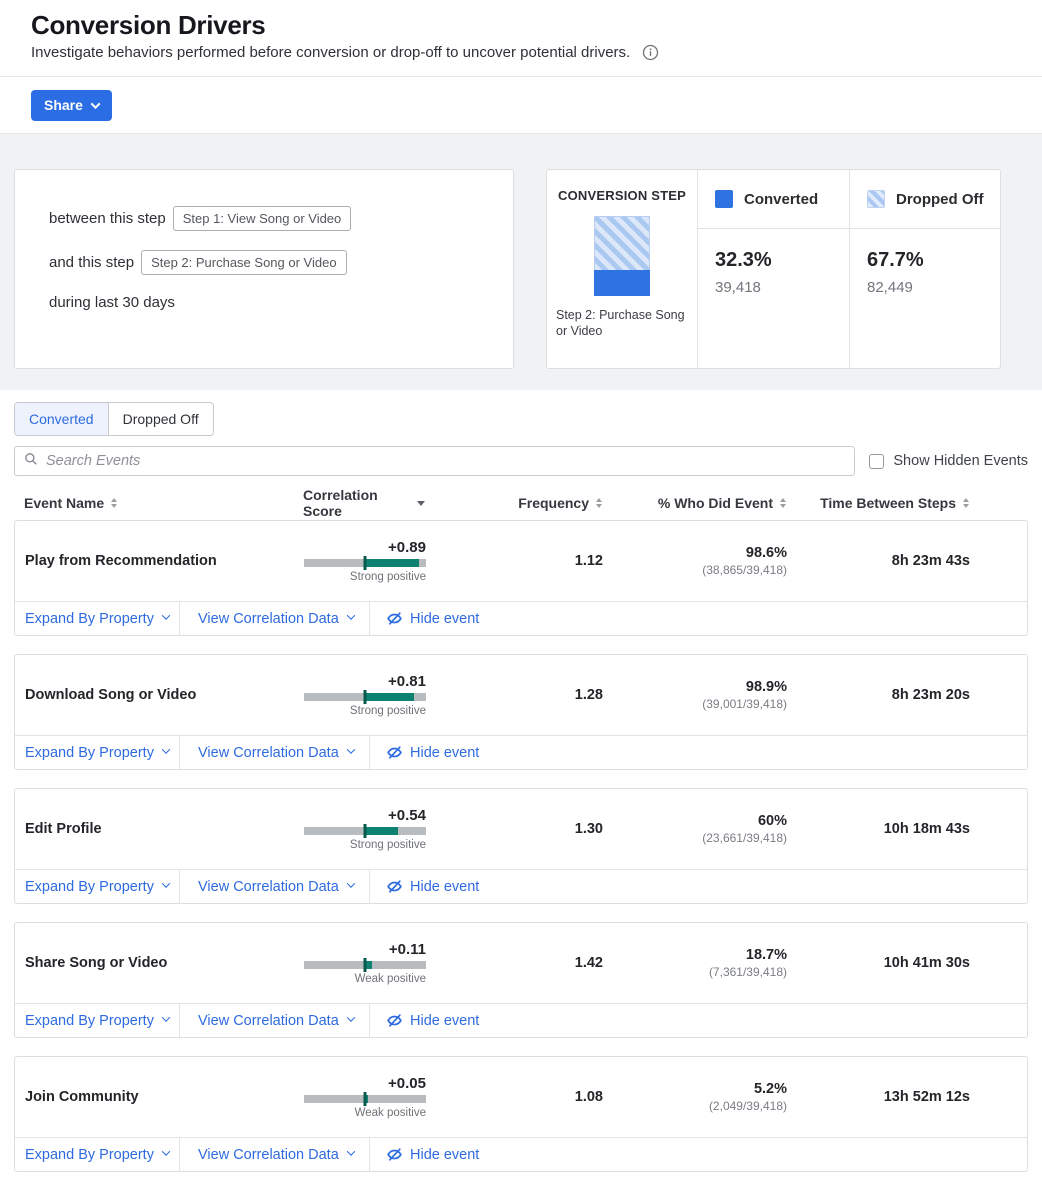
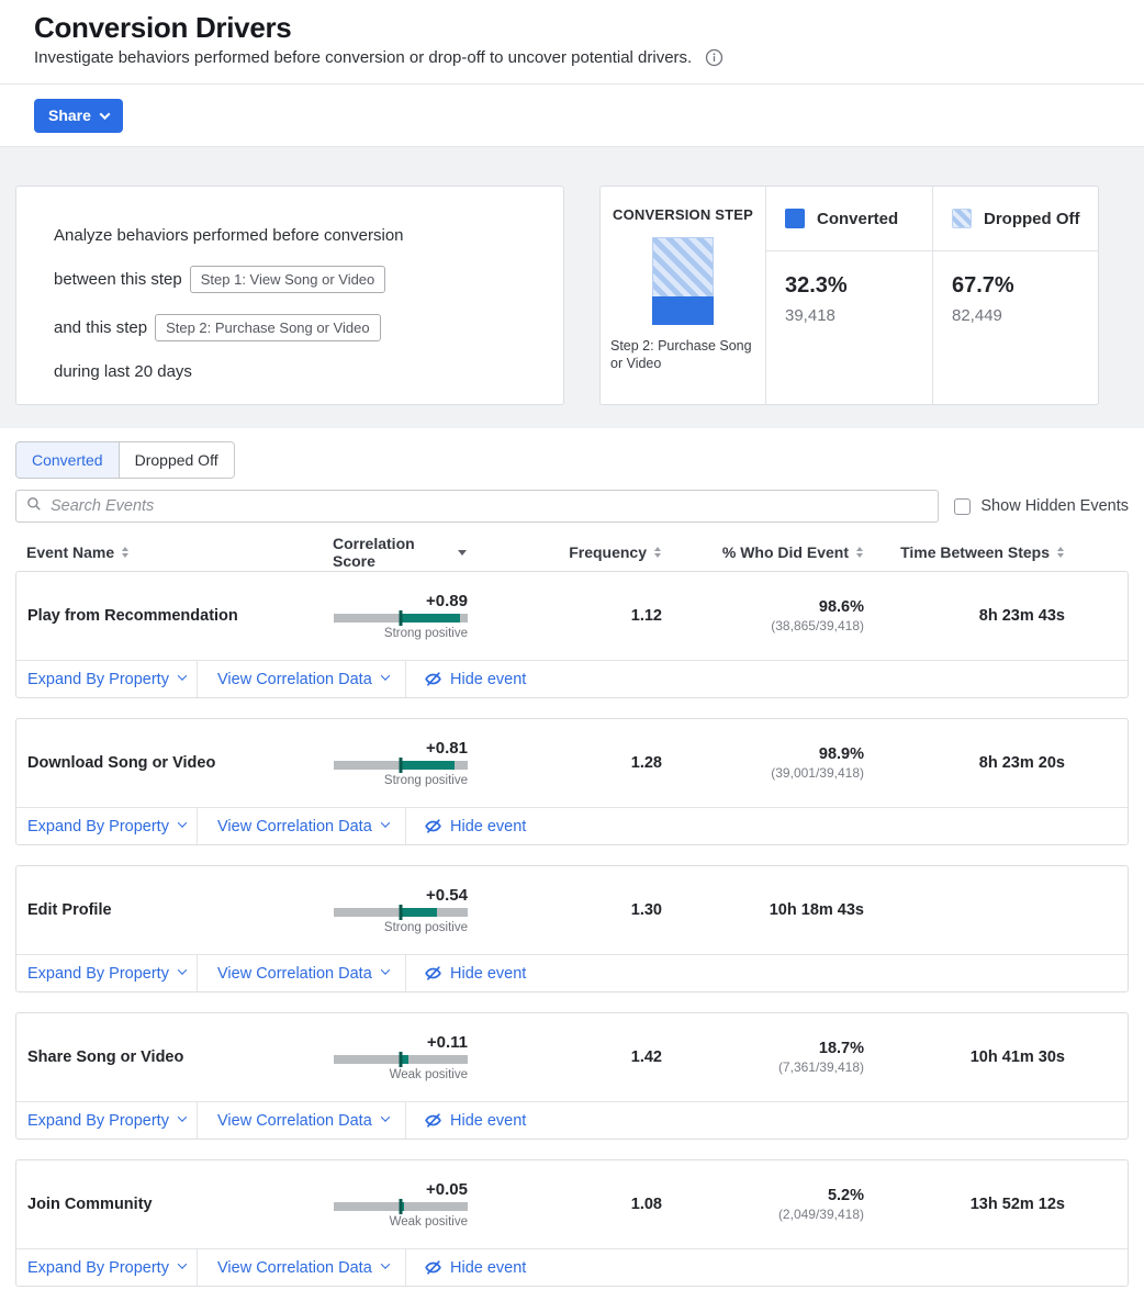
  Conversion Drivers
  Investigate behaviors performed before conversion or drop-off to uncover potential drivers.
  Share
+ Analyze behaviors performed before conversion
  between this step
  Step 1: View Song or Video
  and this step
  Step 2: Purchase Song or Video
- during last 30 days
+ during last 20 days
  CONVERSION STEP
  Step 2: Purchase Song or Video
  Converted
  32.3%
  39,418
  Dropped Off
  67.7%
  82,449
  Converted
  Dropped Off
  Search Events
  Show Hidden Events
  Event Name
  Correlation Score
  Frequency
  % Who Did Event
  Time Between Steps
  Play from Recommendation
  +0.89
  Strong positive
  1.12
  98.6%
  (38,865/39,418)
  8h 23m 43s
  Expand By Property
  View Correlation Data
  Hide event
  Download Song or Video
  +0.81
  Strong positive
  1.28
  98.9%
  (39,001/39,418)
  8h 23m 20s
  Expand By Property
  View Correlation Data
  Hide event
  Edit Profile
  +0.54
  Strong positive
  1.30
- 60%
- (23,661/39,418)
  10h 18m 43s
  Expand By Property
  View Correlation Data
  Hide event
  Share Song or Video
  +0.11
  Weak positive
  1.42
  18.7%
  (7,361/39,418)
  10h 41m 30s
  Expand By Property
  View Correlation Data
  Hide event
  Join Community
  +0.05
  Weak positive
  1.08
  5.2%
  (2,049/39,418)
  13h 52m 12s
  Expand By Property
  View Correlation Data
  Hide event
